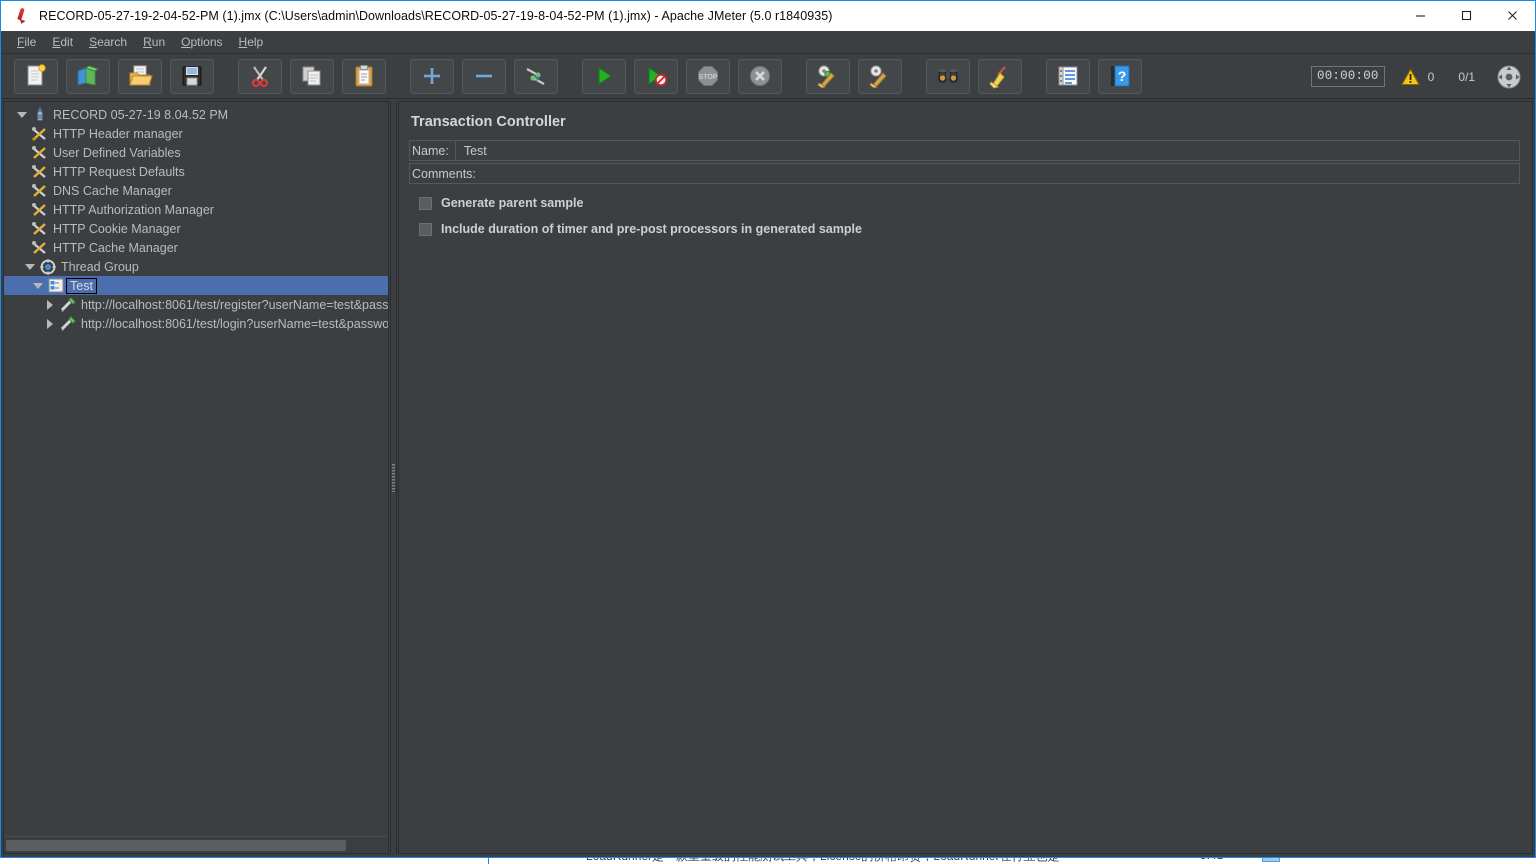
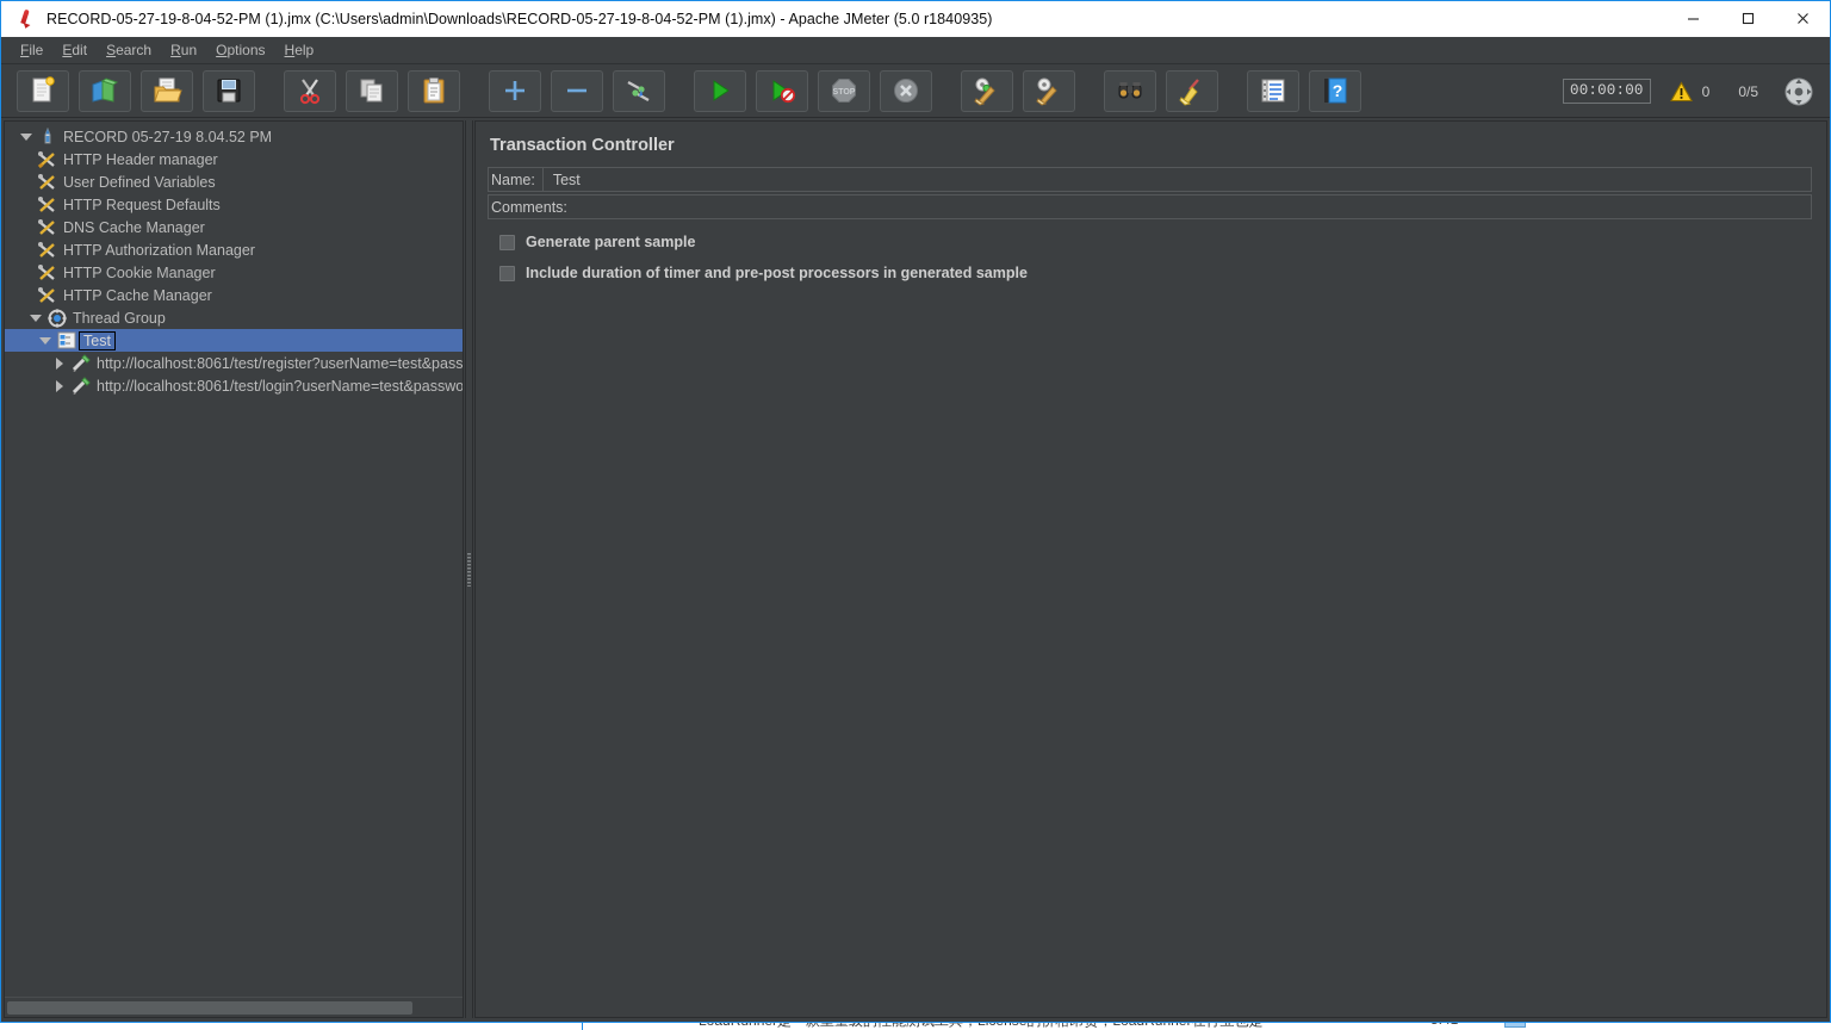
- RECORD-05-27-19-2-04-52-PM (1).jmx (C:\Users\admin\Downloads\RECORD-05-27-19-8-04-52-PM (1).jmx) - Apache JMeter (5.0 r1840935)
+ RECORD-05-27-19-8-04-52-PM (1).jmx (C:\Users\admin\Downloads\RECORD-05-27-19-8-04-52-PM (1).jmx) - Apache JMeter (5.0 r1840935)
  File
  Edit
  Search
  Run
  Options
  Help
  ?
  00:00:00
  0
- 0/1
+ 0/5
  RECORD 05-27-19 8.04.52 PM
  HTTP Header manager
  User Defined Variables
  HTTP Request Defaults
  DNS Cache Manager
  HTTP Authorization Manager
  HTTP Cookie Manager
  HTTP Cache Manager
  Thread Group
  Test
  http://localhost:8061/test/register?userName=test&pass
  http://localhost:8061/test/login?userName=test&passwo
  Transaction Controller
  Name:
  Test
  Comments:
  Generate parent sample
  Include duration of timer and pre-post processors in generated sample
